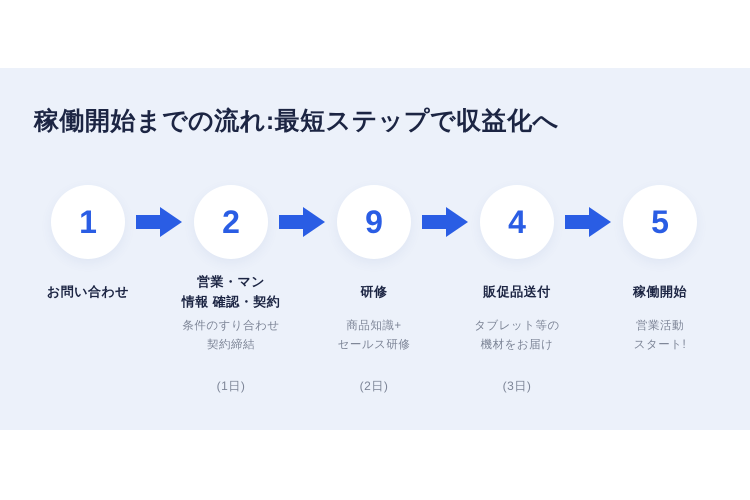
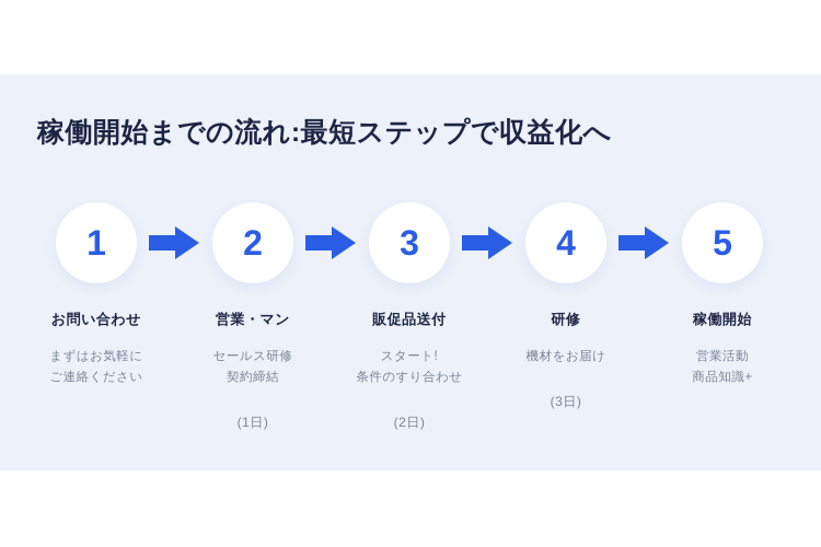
  稼働開始までの流れ:最短ステップで収益化へ
  1
  お問い合わせ
+ まずはお気軽に
+ ご連絡ください
  2
  営業・マン
- 情報 確認・契約
- 条件のすり合わせ
+ セールス研修
  契約締結
  (1日)
- 9
+ 3
- 研修
+ 販促品送付
- 商品知識+
+ スタート!
- セールス研修
+ 条件のすり合わせ
  (2日)
  4
- 販促品送付
+ 研修
- タブレット等の
  機材をお届け
  (3日)
  5
  稼働開始
  営業活動
- スタート!
+ 商品知識+
